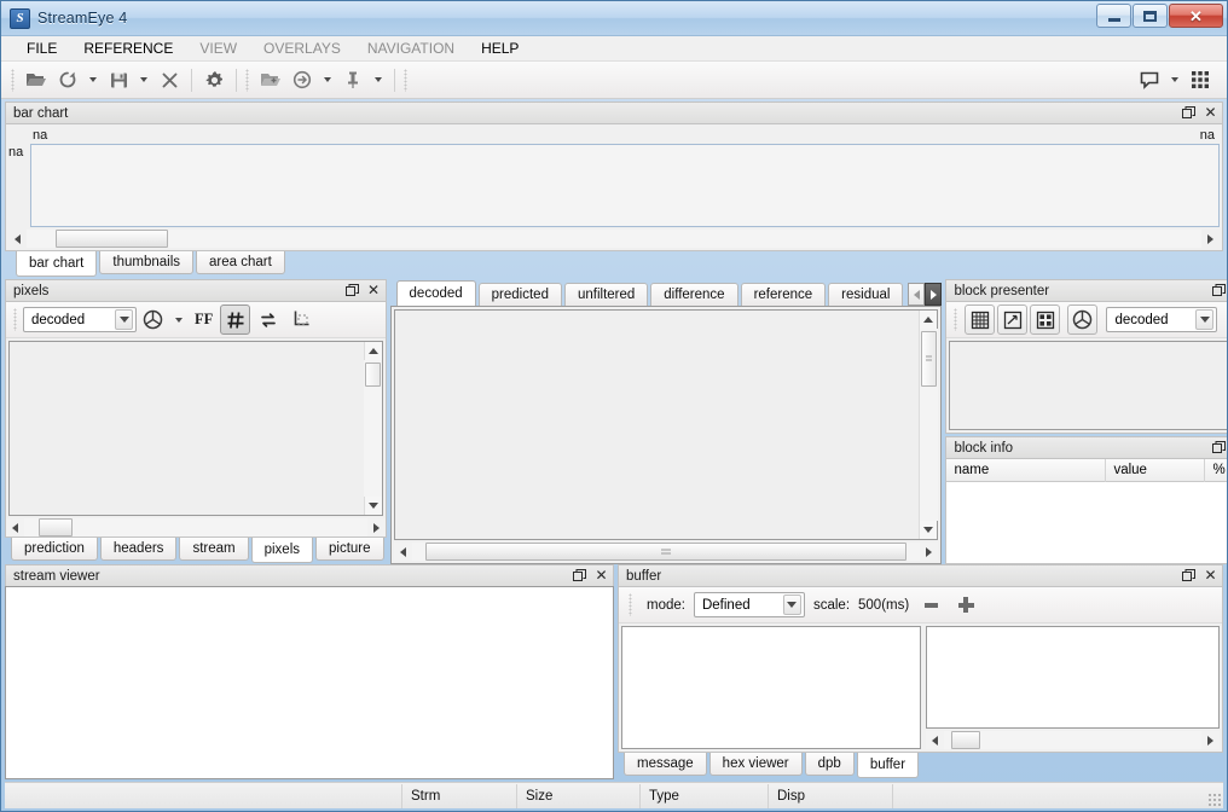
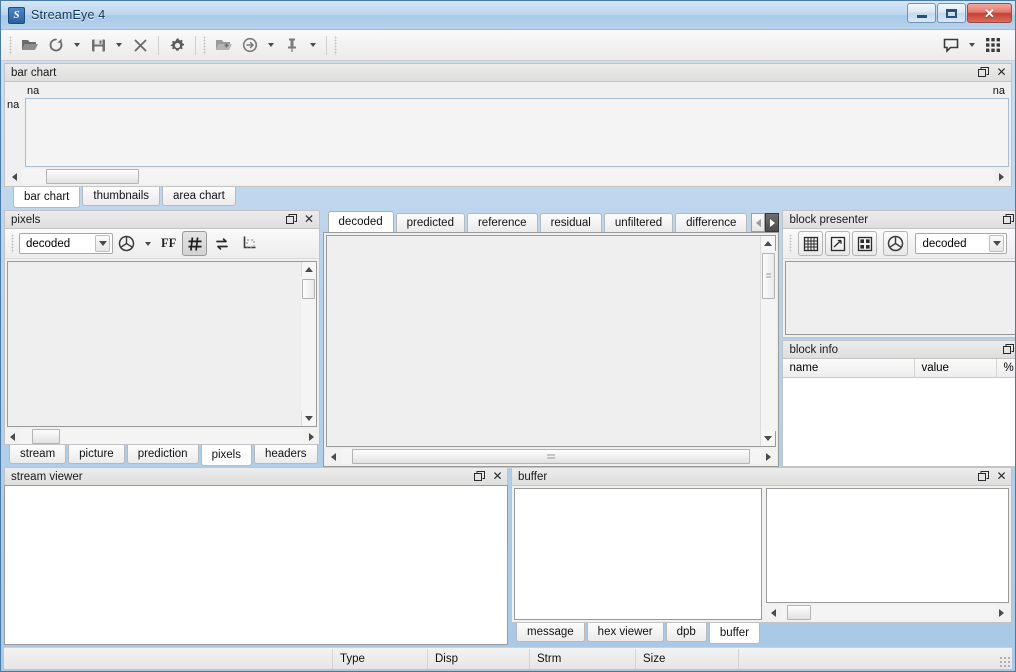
  S
  StreamEye 4
  ✕
- FILE
- REFERENCE
- VIEW
- OVERLAYS
- NAVIGATION
- HELP
  bar chart
  ✕
  na
  na
  na
  bar chart
  thumbnails
  area chart
  pixels
  ✕
  decoded
  FF
- prediction
+ stream
- headers
+ picture
- stream
+ prediction
  pixels
- picture
+ headers
  decoded
  predicted
- unfiltered
+ reference
- difference
+ residual
- reference
+ unfiltered
- residual
+ difference
  block presenter
  decoded
  block info
  name
  value
  %
  stream viewer
  ✕
  buffer
  ✕
- mode:
- Defined
- scale:
- 500(ms)
  message
  hex viewer
  dpb
  buffer
- Strm
+ Type
- Size
+ Disp
- Type
+ Strm
- Disp
+ Size
